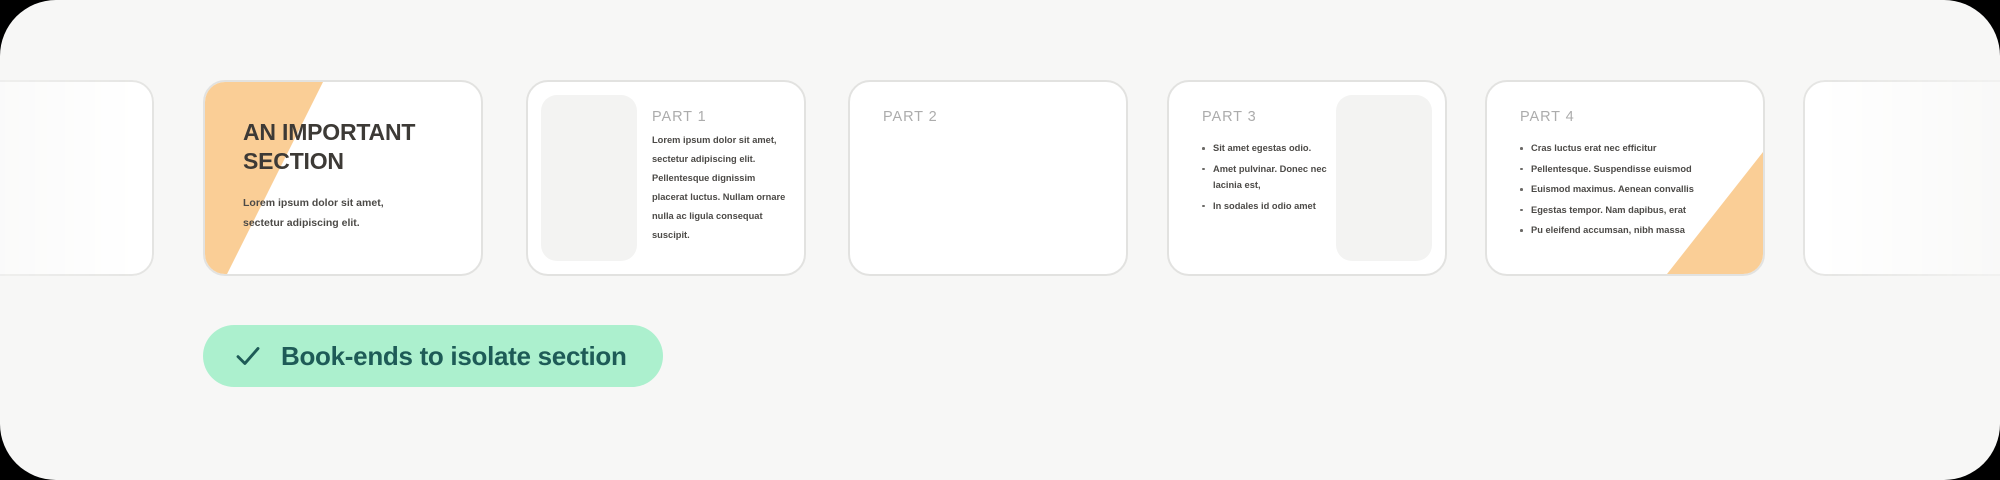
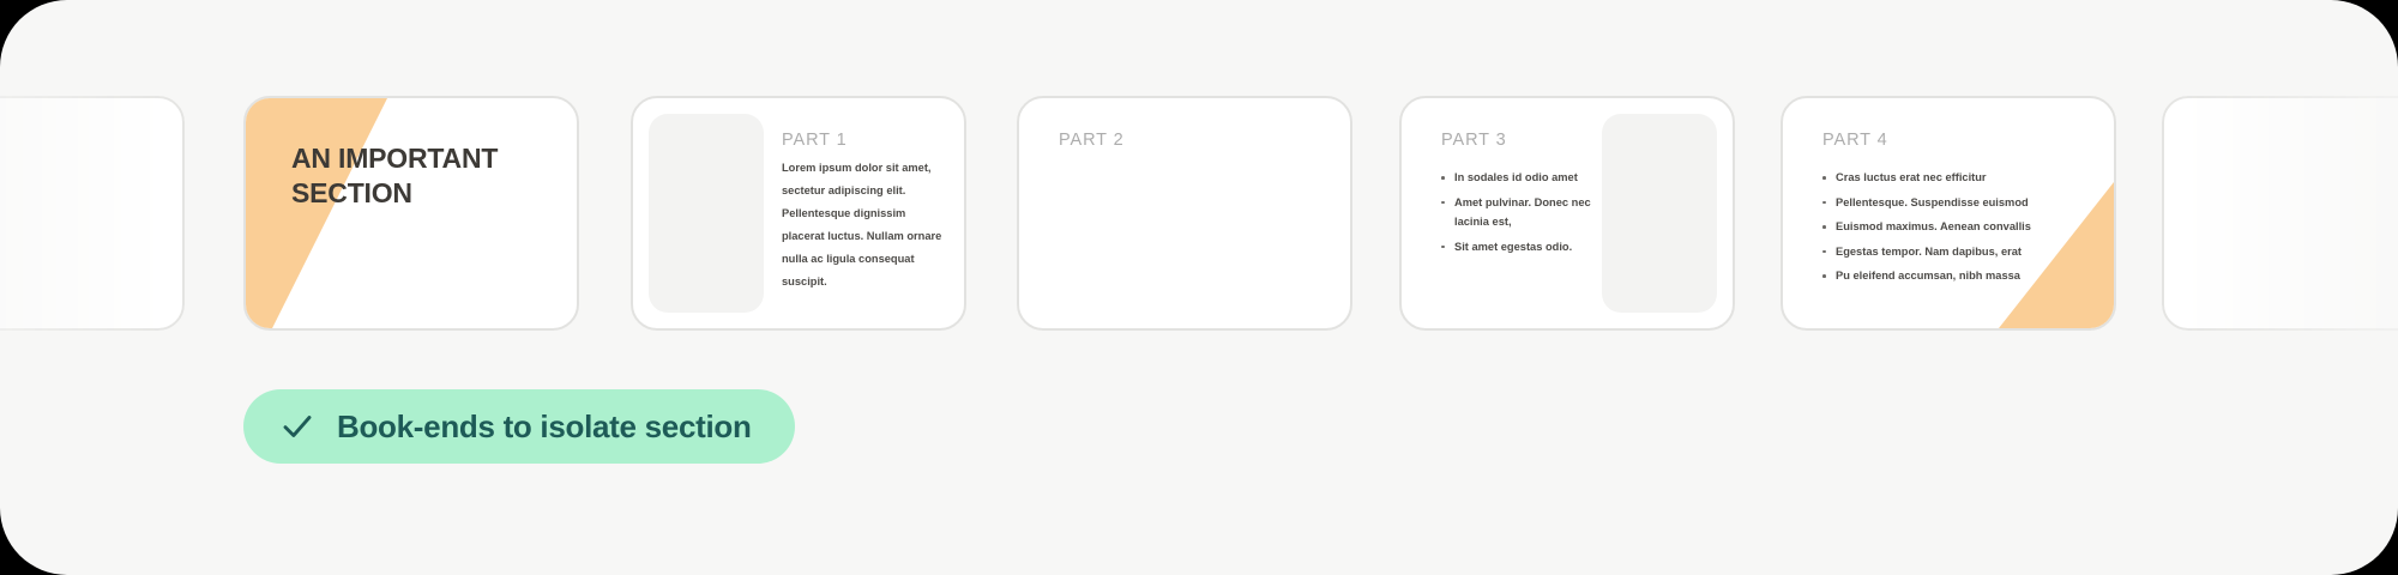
  AN IMPORTANT SECTION
- Lorem ipsum dolor sit amet, sectetur adipiscing elit.
  PART 1
  Lorem ipsum dolor sit amet, sectetur adipiscing elit. Pellentesque dignissim placerat luctus. Nullam ornare nulla ac ligula consequat suscipit.
  PART 2
  PART 3
- Sit amet egestas odio.
+ In sodales id odio amet
  Amet pulvinar. Donec nec lacinia est,
- In sodales id odio amet
+ Sit amet egestas odio.
  PART 4
  Cras luctus erat nec efficitur
  Pellentesque. Suspendisse euismod
  Euismod maximus. Aenean convallis
  Egestas tempor. Nam dapibus, erat
  Pu eleifend accumsan, nibh massa
  Book-ends to isolate section
